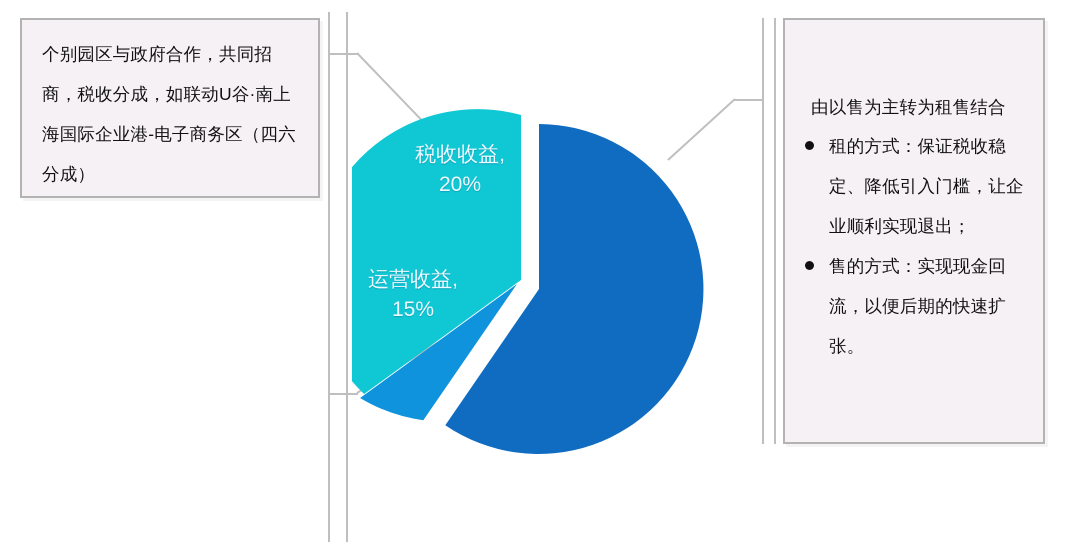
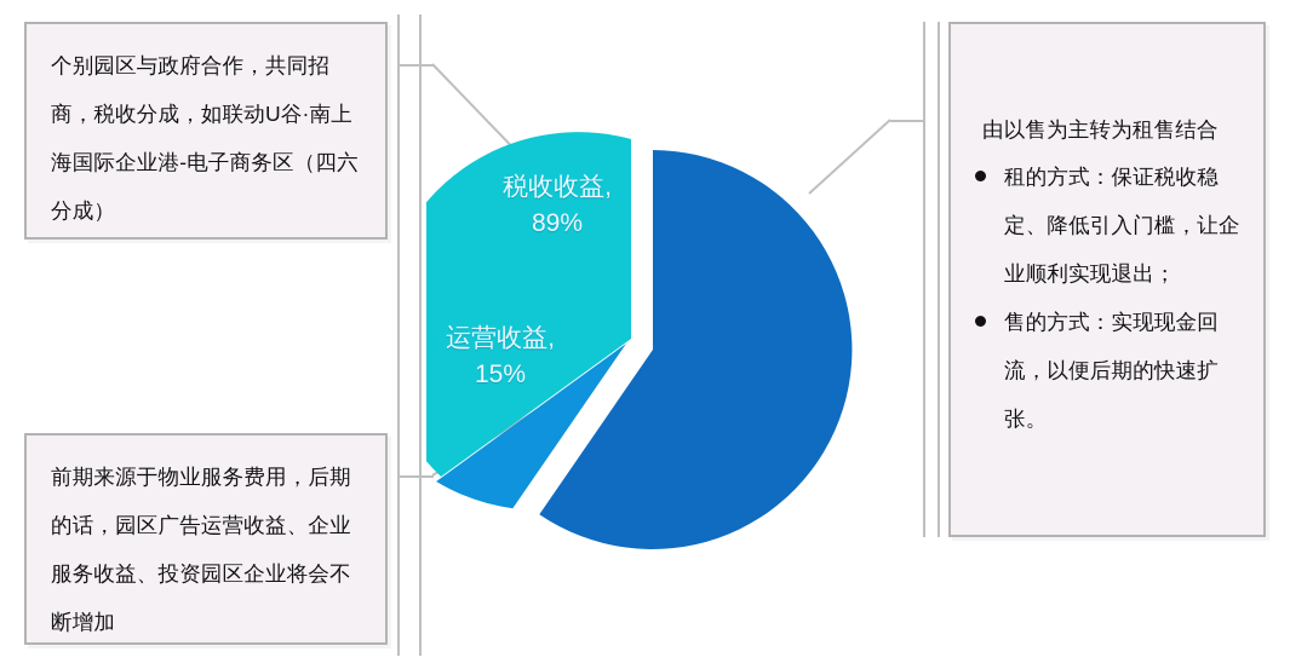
  税收收益,
- 20%
+ 89%
  运营收益,
  15%
  个别园区与政府合作，共同招商，税收分成，如联动U谷·南上海国际企业港-电子商务区（四六分成）
+ 前期来源于物业服务费用，后期的话，园区广告运营收益、企业服务收益、投资园区企业将会不断增加
  由以售为主转为租售结合
  租的方式：保证税收稳定、降低引入门槛，让企业顺利实现退出；
  售的方式：实现现金回流，以便后期的快速扩张。
